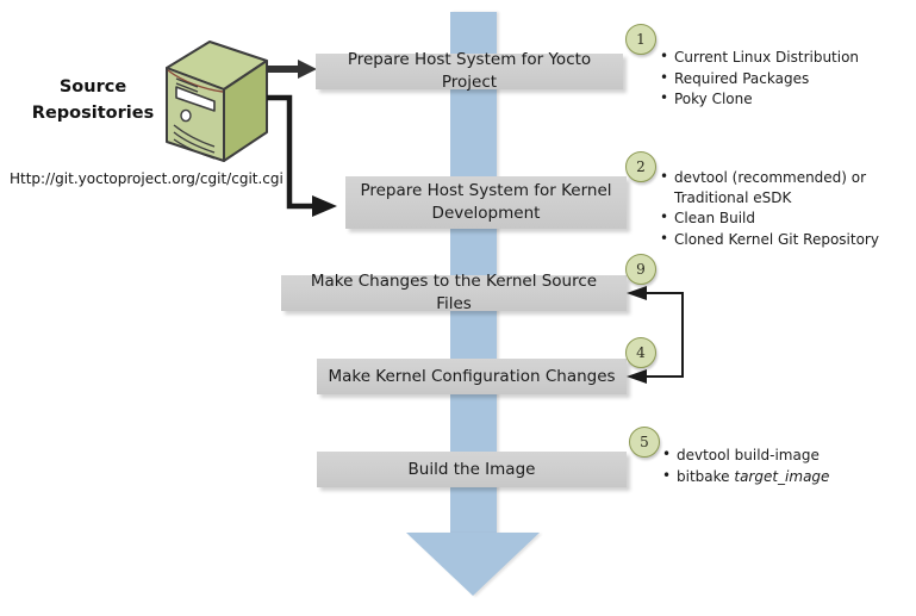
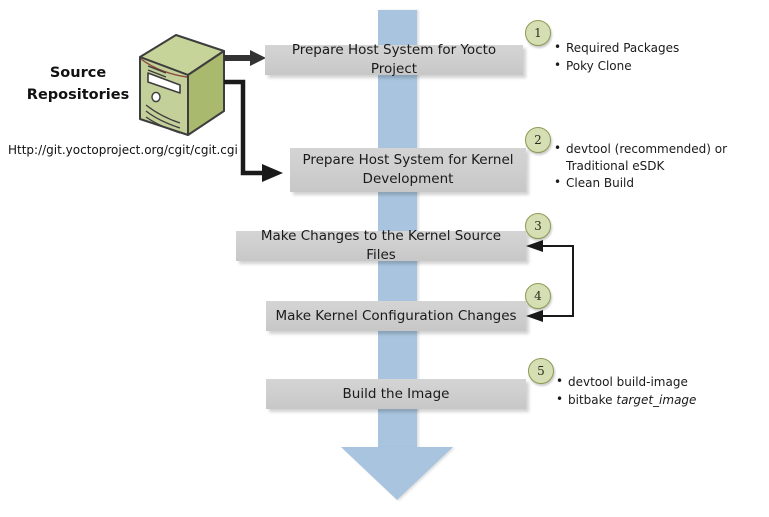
  Source
  Repositories
  Http://git.yoctoproject.org/cgit/cgit.cgi
  Prepare Host System for Yocto Project
  Prepare Host System for Kernel
  Development
  Make Changes to the Kernel Source Files
  Make Kernel Configuration Changes
  Build the Image
  1
  2
- 9
+ 3
  4
  5
- Current Linux Distribution
  Required Packages
  Poky Clone
  devtool (recommended) or Traditional eSDK
  Clean Build
- Cloned Kernel Git Repository
  devtool build-image
  bitbake target_image
